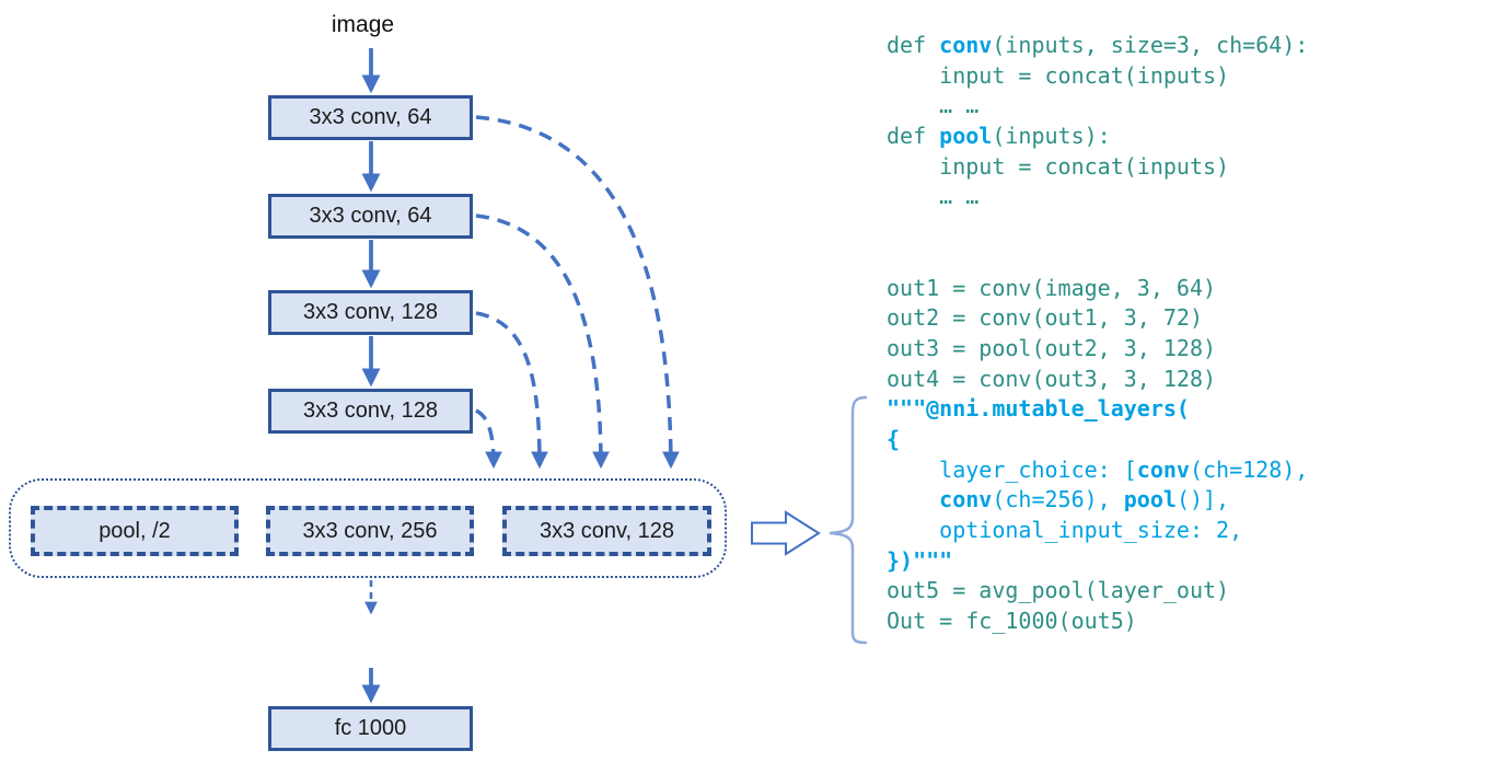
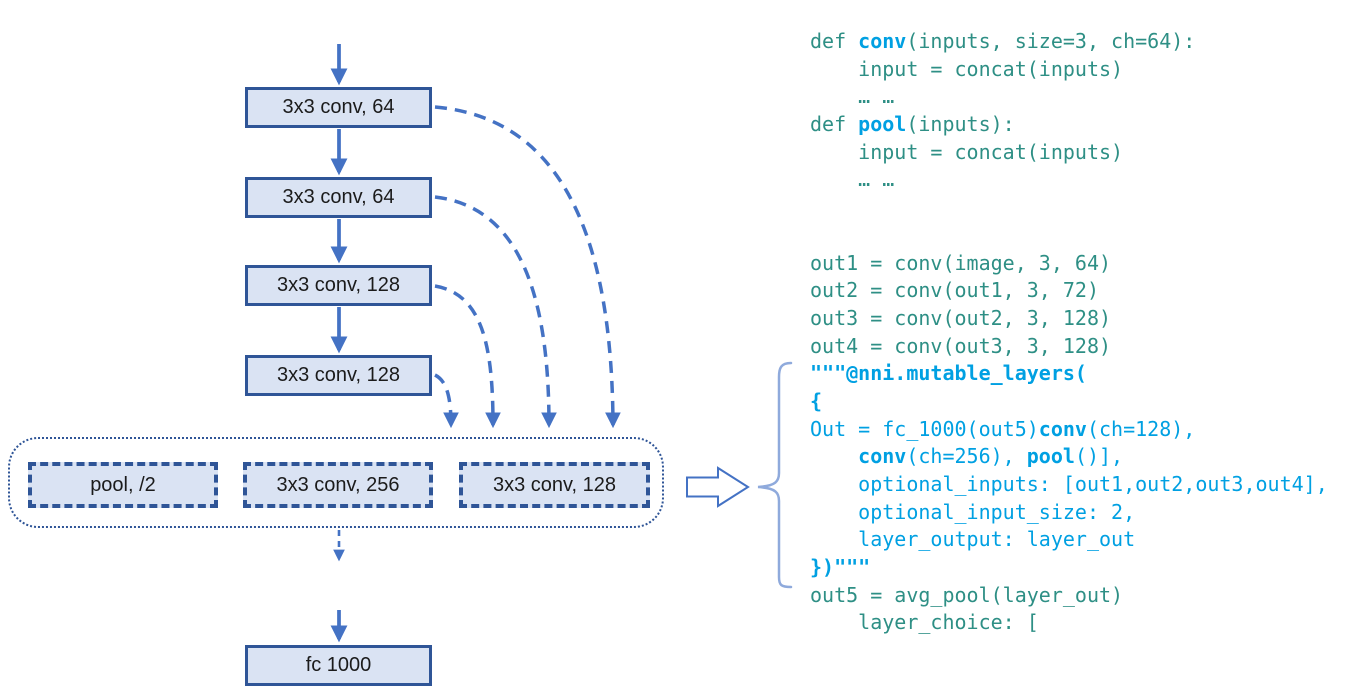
- image
  3x3 conv, 64
  3x3 conv, 64
  3x3 conv, 128
  3x3 conv, 128
  pool, /2
  3x3 conv, 256
  3x3 conv, 128
  fc 1000
  def conv(inputs, size=3, ch=64):
  input = concat(inputs)
  … …
  def pool(inputs):
  input = concat(inputs)
  … …
  out1 = conv(image, 3, 64)
  out2 = conv(out1, 3, 72)
- out3 = pool(out2, 3, 128)
+ out3 = conv(out2, 3, 128)
  out4 = conv(out3, 3, 128)
  """@nni.mutable_layers(
  {
- layer_choice: [conv(ch=128),
+ Out = fc_1000(out5)conv(ch=128),
  conv(ch=256), pool()],
+ optional_inputs: [out1,out2,out3,out4],
  optional_input_size: 2,
+ layer_output: layer_out
  })"""
  out5 = avg_pool(layer_out)
- Out = fc_1000(out5)
+ layer_choice: [
